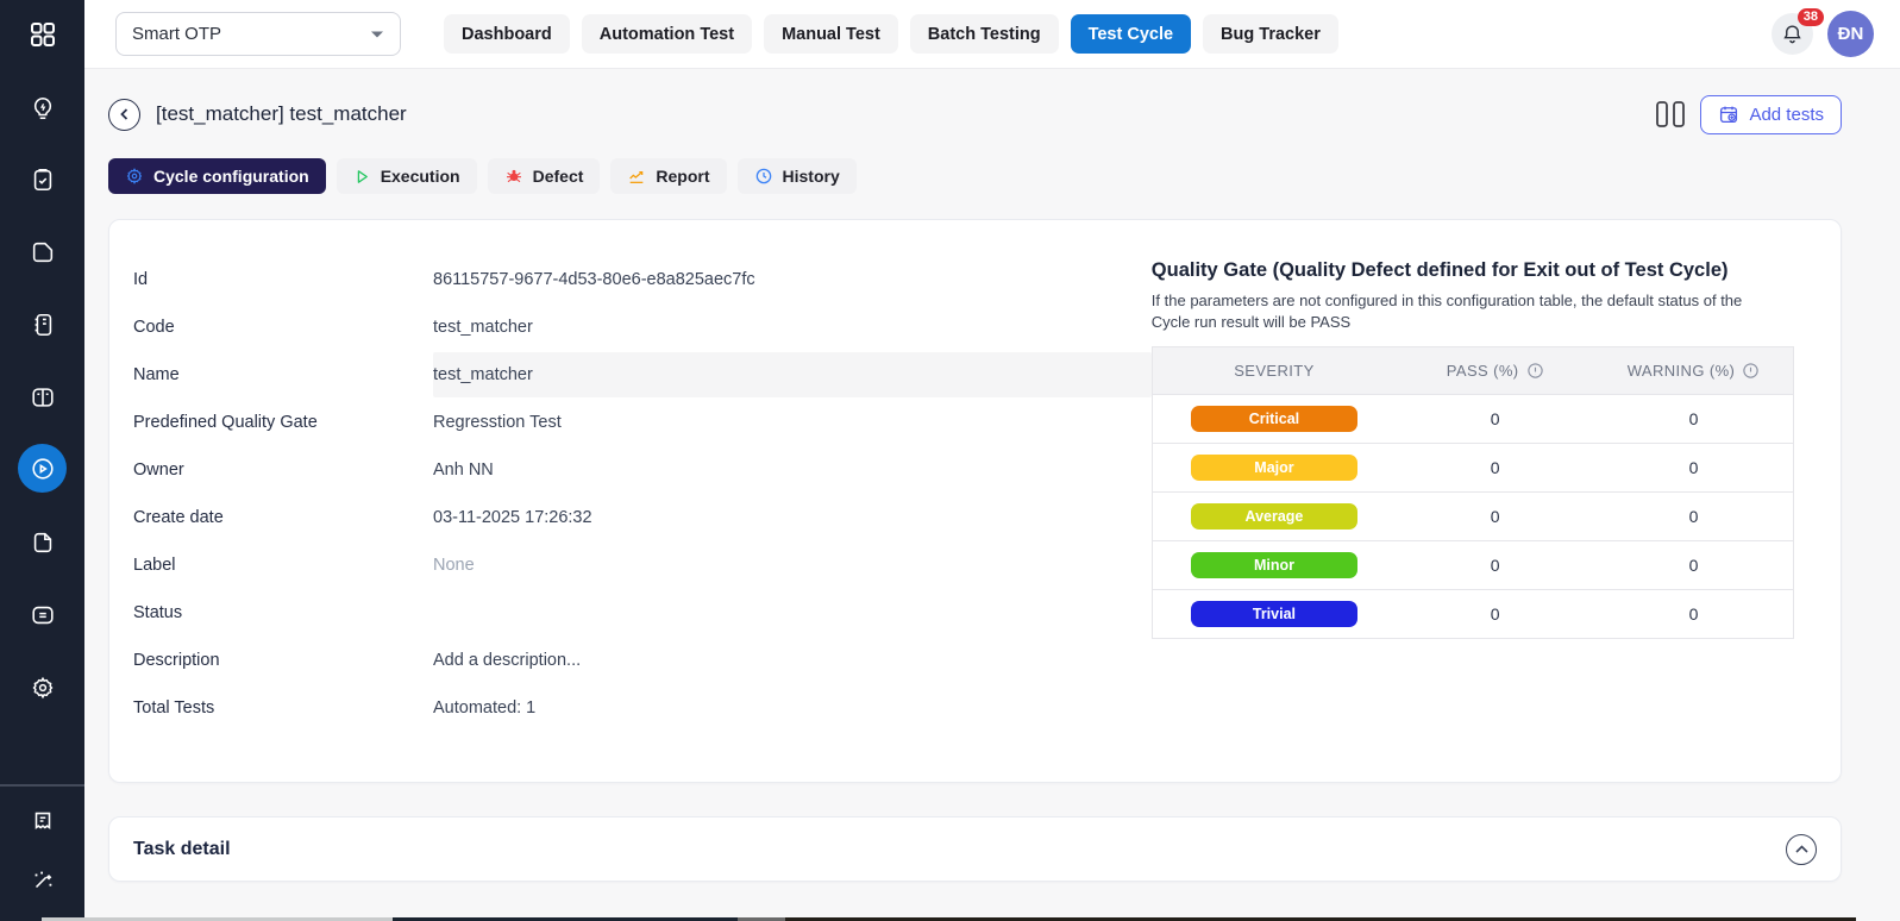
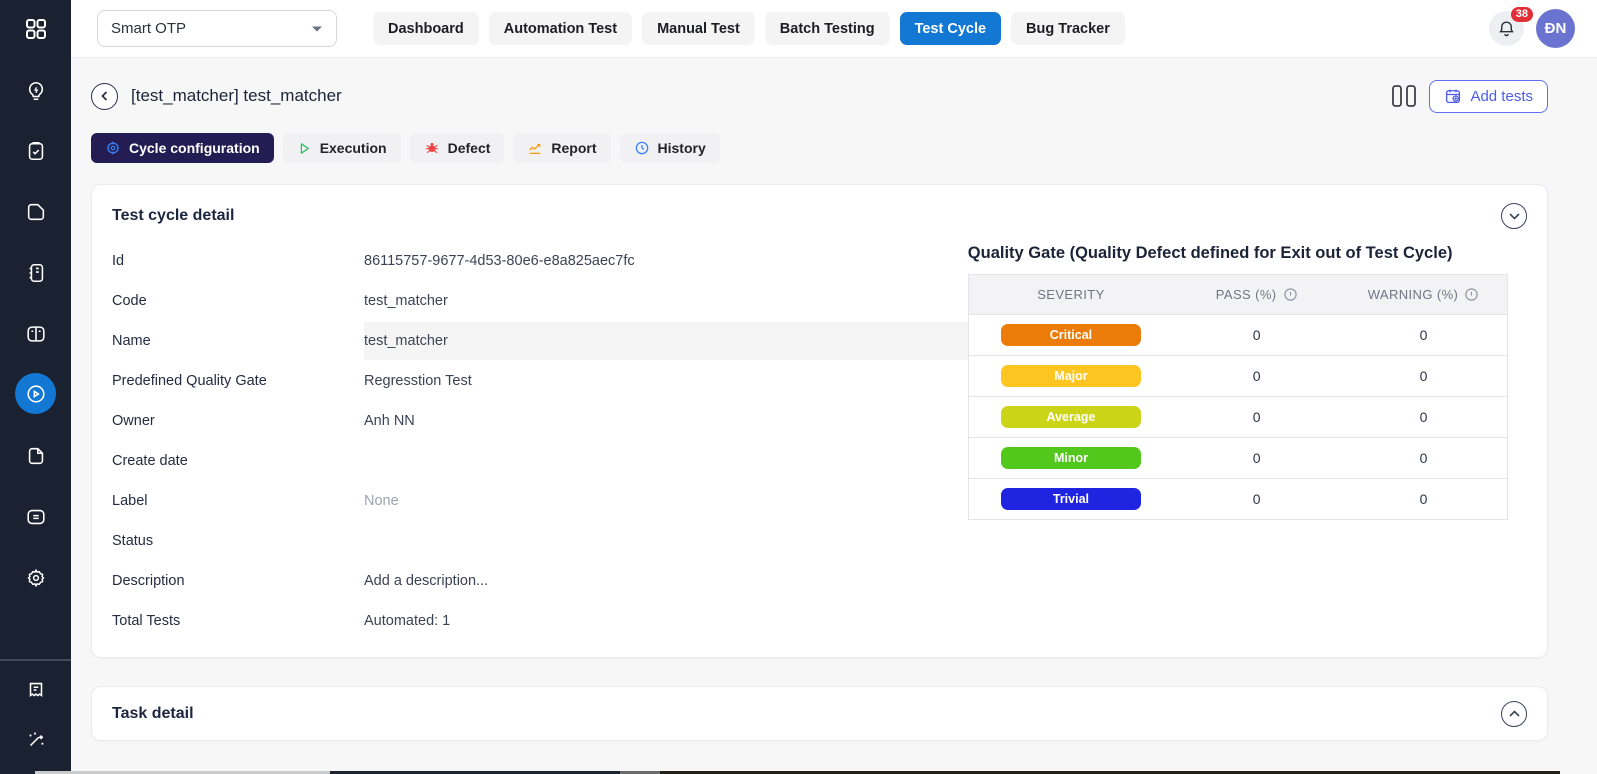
  Smart OTP
  Dashboard
  Automation Test
  Manual Test
  Batch Testing
  Test Cycle
  Bug Tracker
  38
  ĐN
  [test_matcher] test_matcher
  Add tests
  Cycle configuration
  Execution
  Defect
  Report
  History
+ Test cycle detail
  Id
  86115757-9677-4d53-80e6-e8a825aec7fc
  Code
  test_matcher
  Name
  test_matcher
  Predefined Quality Gate
  Regresstion Test
  Owner
  Anh NN
  Create date
- 03-11-2025 17:26:32
  Label
  None
  Status
  Description
  Add a description...
  Total Tests
  Automated: 1
  Quality Gate (Quality Defect defined for Exit out of Test Cycle)
- If the parameters are not configured in this configuration table, the default status of the Cycle run result will be PASS
  SEVERITY	PASS (%)	WARNING (%)
  Critical	0	0
  Major	0	0
  Average	0	0
  Minor	0	0
  Trivial	0	0
  Task detail
